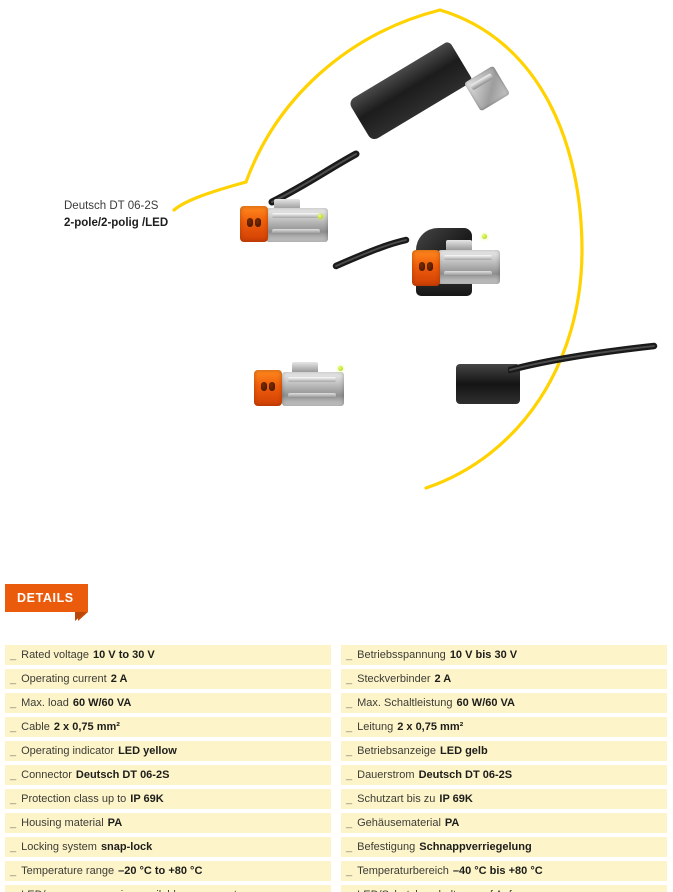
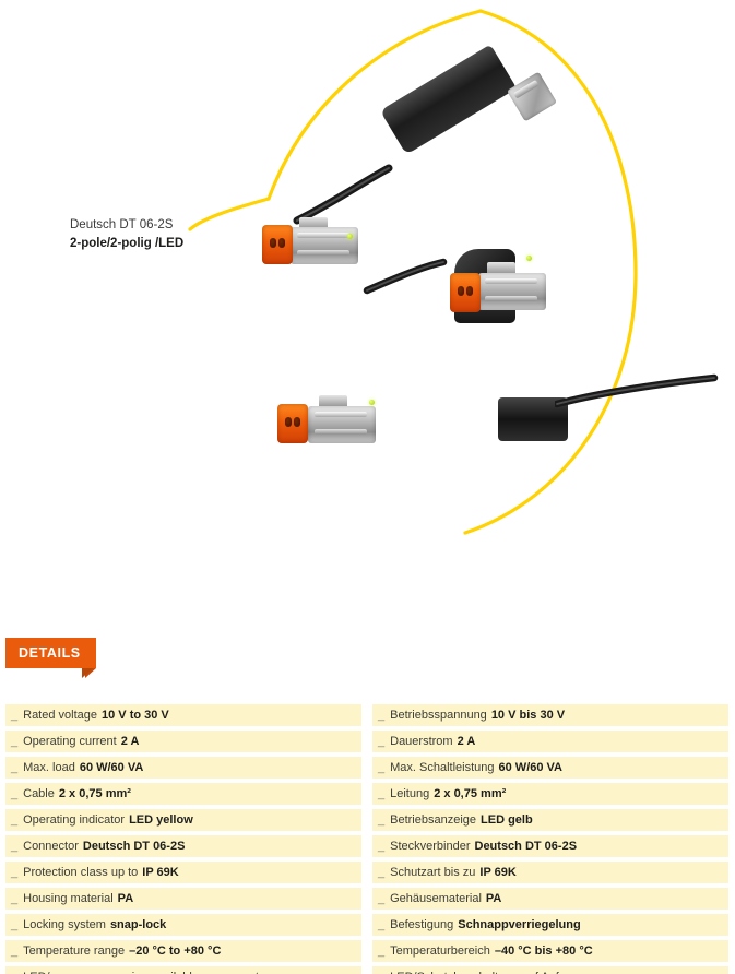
  Deutsch DT 06-2S
  2-pole/2-polig /LED
  DETAILS
  _
  Rated voltage
  10 V to 30 V
  _
  Operating current
  2 A
  _
  Max. load
  60 W/60 VA
  _
  Cable
  2 x 0,75 mm²
  _
  Operating indicator
  LED yellow
  _
  Connector
  Deutsch DT 06-2S
  _
  Protection class up to
  IP 69K
  _
  Housing material
  PA
  _
  Locking system
  snap-lock
  _
  Temperature range
  –20 °C to +80 °C
  _
  Betriebsspannung
  10 V bis 30 V
  _
- Steckverbinder
+ Dauerstrom
  2 A
  _
  Max. Schaltleistung
  60 W/60 VA
  _
  Leitung
  2 x 0,75 mm²
  _
  Betriebsanzeige
  LED gelb
  _
- Dauerstrom
+ Steckverbinder
  Deutsch DT 06-2S
  _
  Schutzart bis zu
  IP 69K
  _
  Gehäusematerial
  PA
  _
  Befestigung
  Schnappverriegelung
  _
  Temperaturbereich
  –40 °C bis +80 °C
